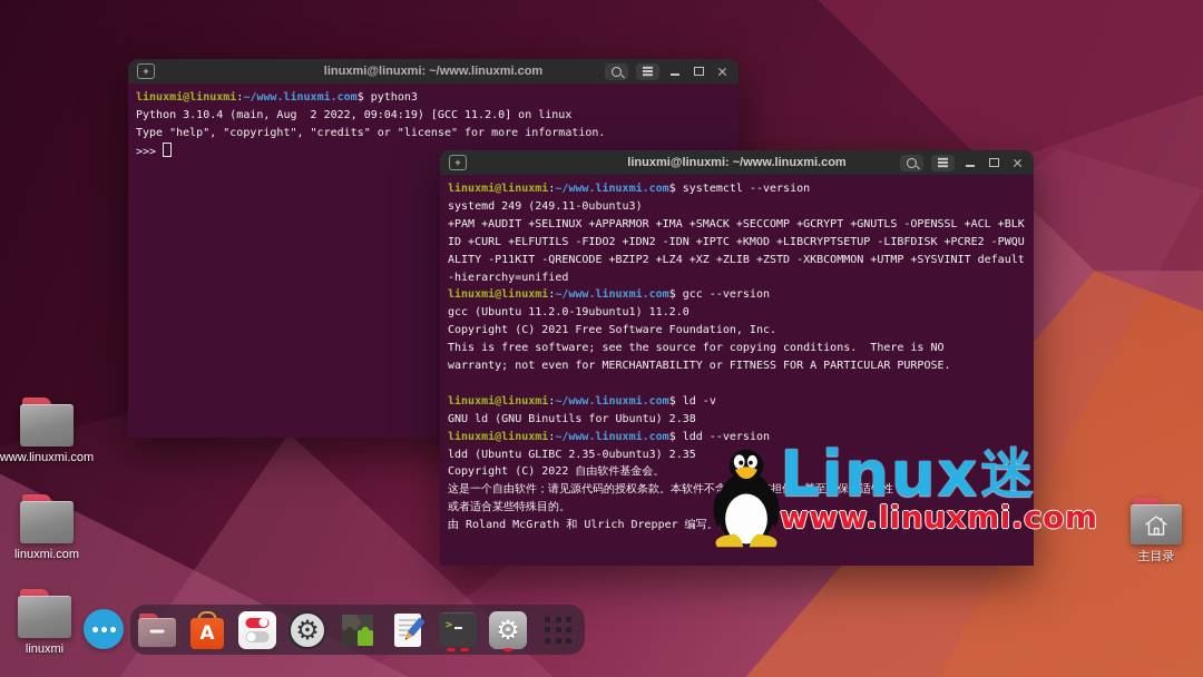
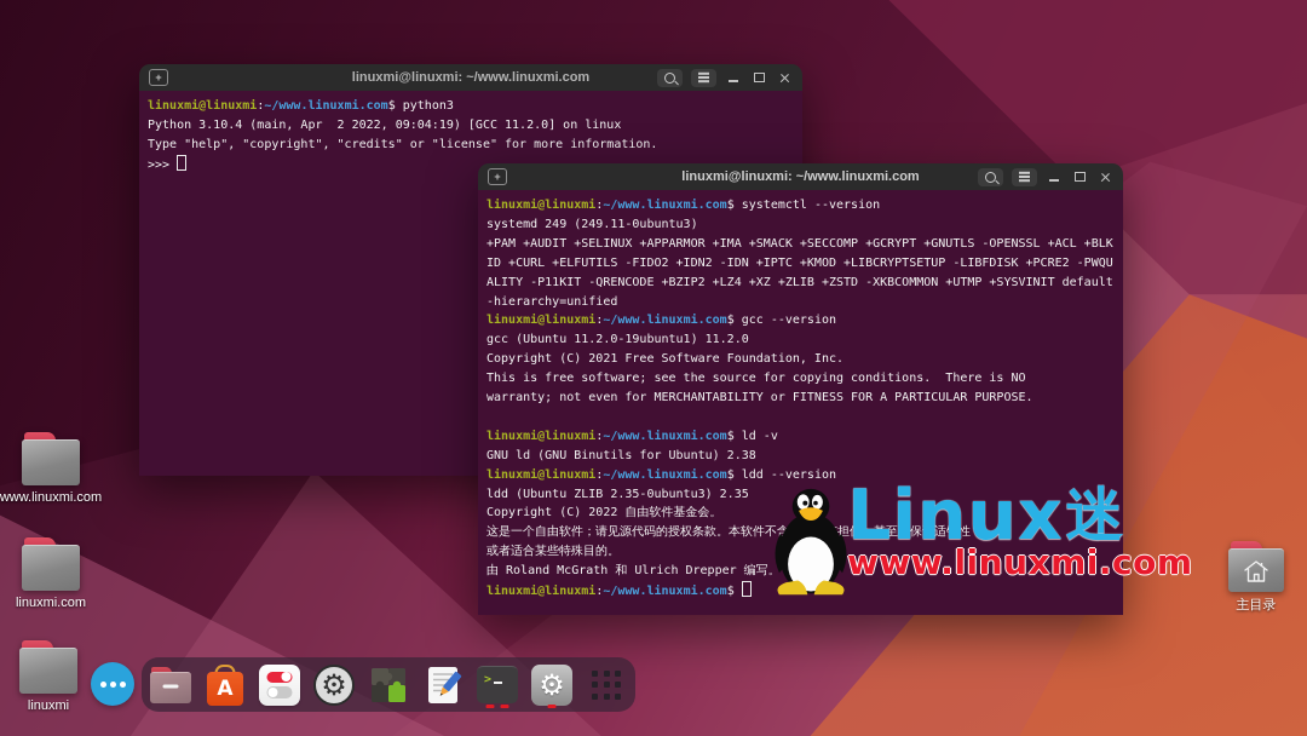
  www.linuxmi.com
  linuxmi.com
  linuxmi
  主目录
  +
  linuxmi@linuxmi: ~/www.linuxmi.com
  linuxmi@linuxmi:~/www.linuxmi.com$ python3
- Python 3.10.4 (main, Aug 2 2022, 09:04:19) [GCC 11.2.0] on linux
+ Python 3.10.4 (main, Apr 2 2022, 09:04:19) [GCC 11.2.0] on linux
  Type "help", "copyright", "credits" or "license" for more information.
  >>>
  +
  linuxmi@linuxmi: ~/www.linuxmi.com
  linuxmi@linuxmi:~/www.linuxmi.com$ systemctl --version
  systemd 249 (249.11-0ubuntu3)
  +PAM +AUDIT +SELINUX +APPARMOR +IMA +SMACK +SECCOMP +GCRYPT +GNUTLS -OPENSSL +ACL +BLK
  ID +CURL +ELFUTILS -FIDO2 +IDN2 -IDN +IPTC +KMOD +LIBCRYPTSETUP -LIBFDISK +PCRE2 -PWQU
  ALITY -P11KIT -QRENCODE +BZIP2 +LZ4 +XZ +ZLIB +ZSTD -XKBCOMMON +UTMP +SYSVINIT default
  -hierarchy=unified
  linuxmi@linuxmi:~/www.linuxmi.com$ gcc --version
  gcc (Ubuntu 11.2.0-19ubuntu1) 11.2.0
  Copyright (C) 2021 Free Software Foundation, Inc.
  This is free software; see the source for copying conditions. There is NO
  warranty; not even for MERCHANTABILITY or FITNESS FOR A PARTICULAR PURPOSE.
  linuxmi@linuxmi:~/www.linuxmi.com$ ld -v
  GNU ld (GNU Binutils for Ubuntu) 2.38
  linuxmi@linuxmi:~/www.linuxmi.com$ ldd --version
- ldd (Ubuntu GLIBC 2.35-0ubuntu3) 2.35
+ ldd (Ubuntu ZLIB 2.35-0ubuntu3) 2.35
  Copyright (C) 2022 自由软件基金会。
  这是一个自由软件；请见源代码的授权条款。本软件不含担保；甚至不保证适销性
  或者适合某些特殊目的。
  由 Roland McGrath 和 Ulrich Drepper 编写。
+ linuxmi@linuxmi:~/www.linuxmi.com$
  Linux迷
  www.linuxmi.com
  A
  ⚙
  >
  ⚙
